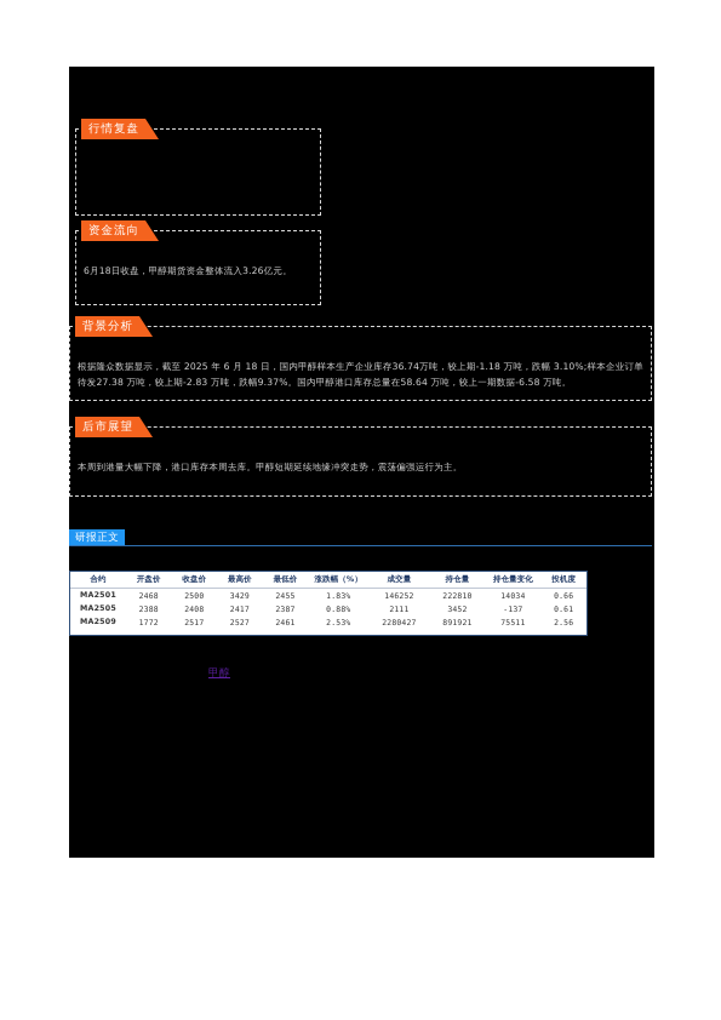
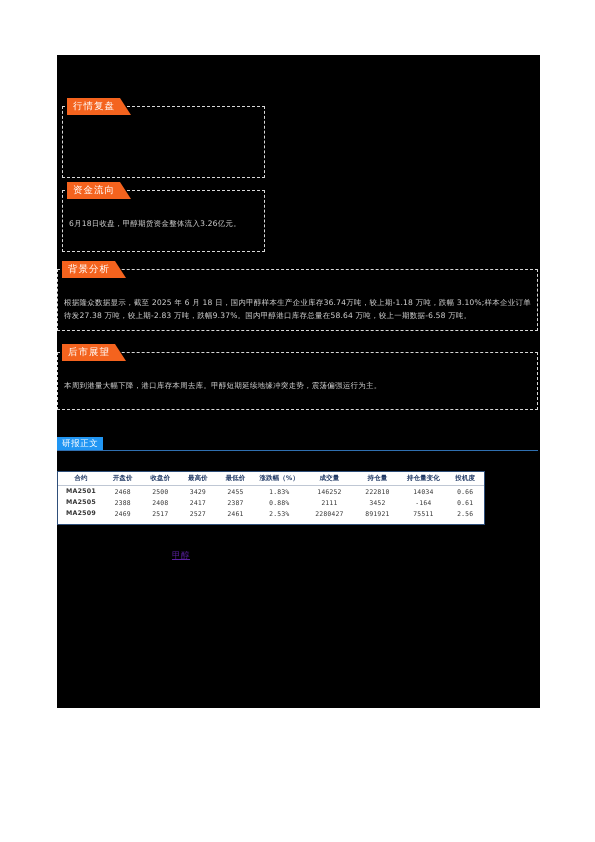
  行情复盘
  资金流向
  6月18日收盘，甲醇期货资金整体流入3.26亿元。
  背景分析
  根据隆众数据显示，截至 2025 年 6 月 18 日，国内甲醇样本生产企业库存36.74万吨，较上期-1.18 万吨，跌幅 3.10%;样本企业订单待发27.38 万吨，较上期-2.83 万吨，跌幅9.37%。国内甲醇港口库存总量在58.64 万吨，较上一期数据-6.58 万吨。
  后市展望
  本周到港量大幅下降，港口库存本周去库。甲醇短期延续地缘冲突走势，震荡偏强运行为主。
  研报正文
  	2468	2500	3429	2455	1.83%	146252	222810	14034	0.66
- 	2388	2408	2417	2387	0.88%	2111	3452	-137	0.61
+ 	2388	2408	2417	2387	0.88%	2111	3452	-164	0.61
- 	1772	2517	2527	2461	2.53%	2280427	891921	75511	2.56
+ 	2469	2517	2527	2461	2.53%	2280427	891921	75511	2.56
  甲醇
